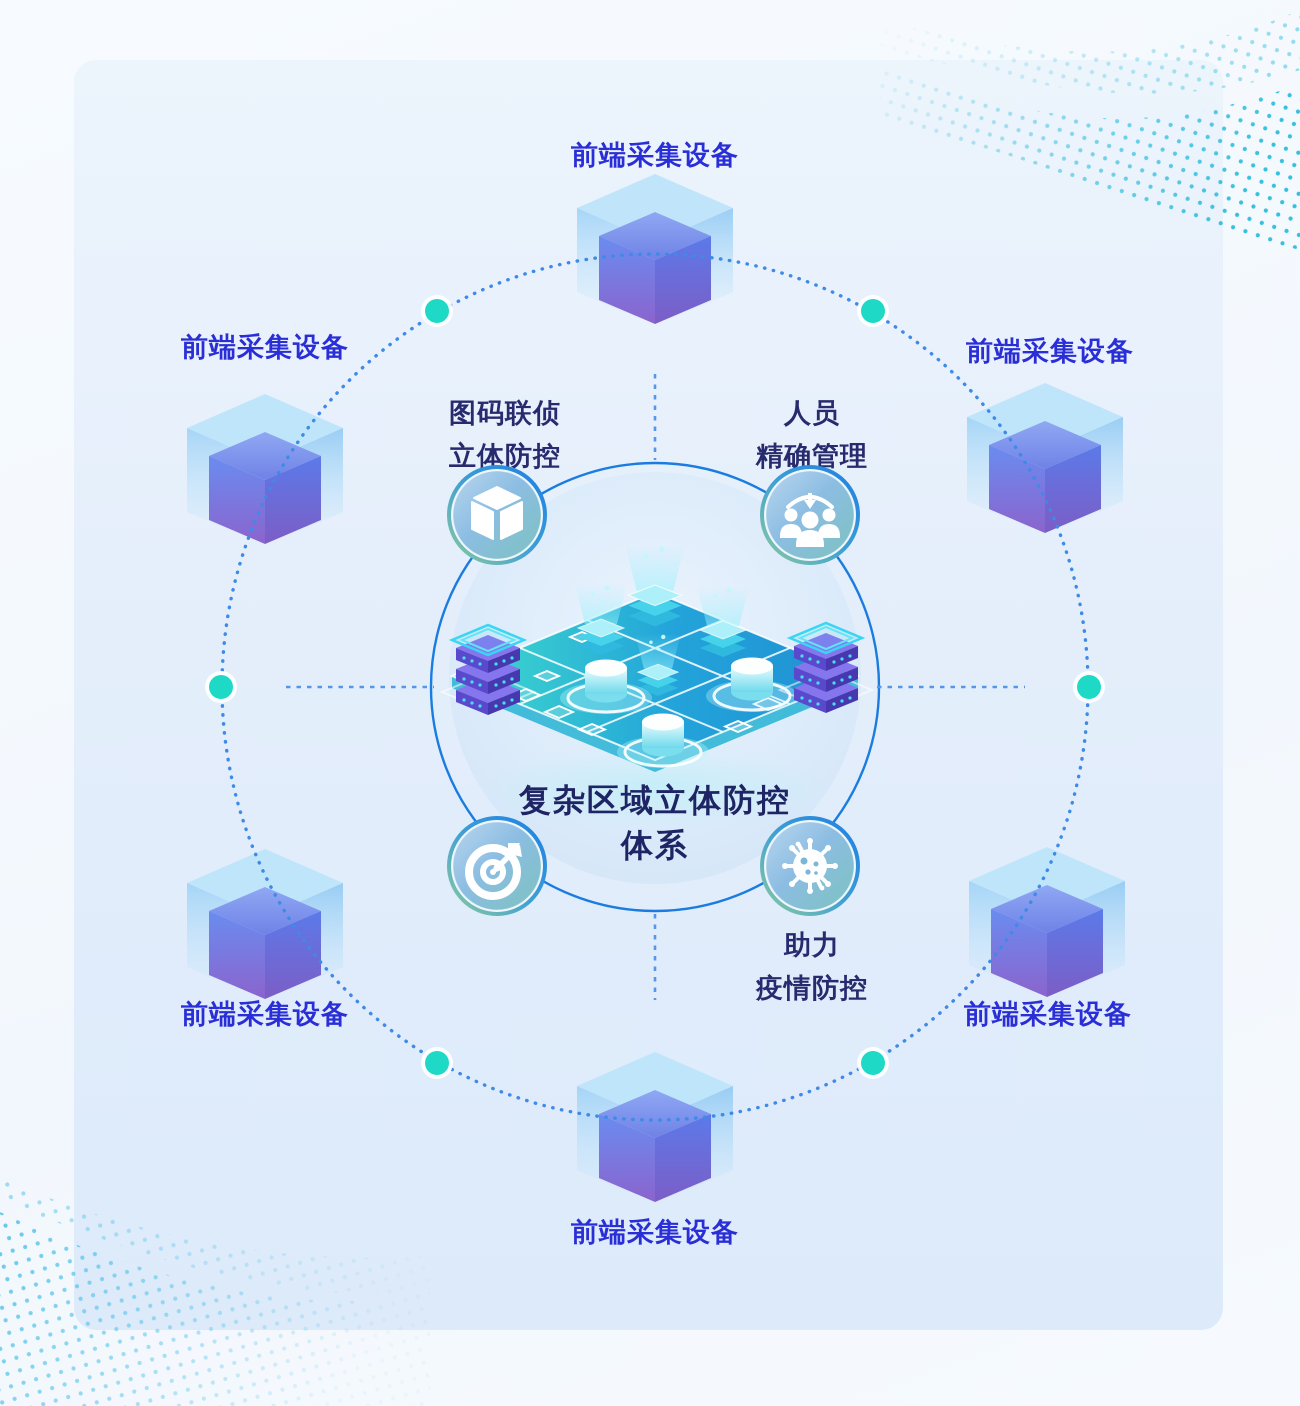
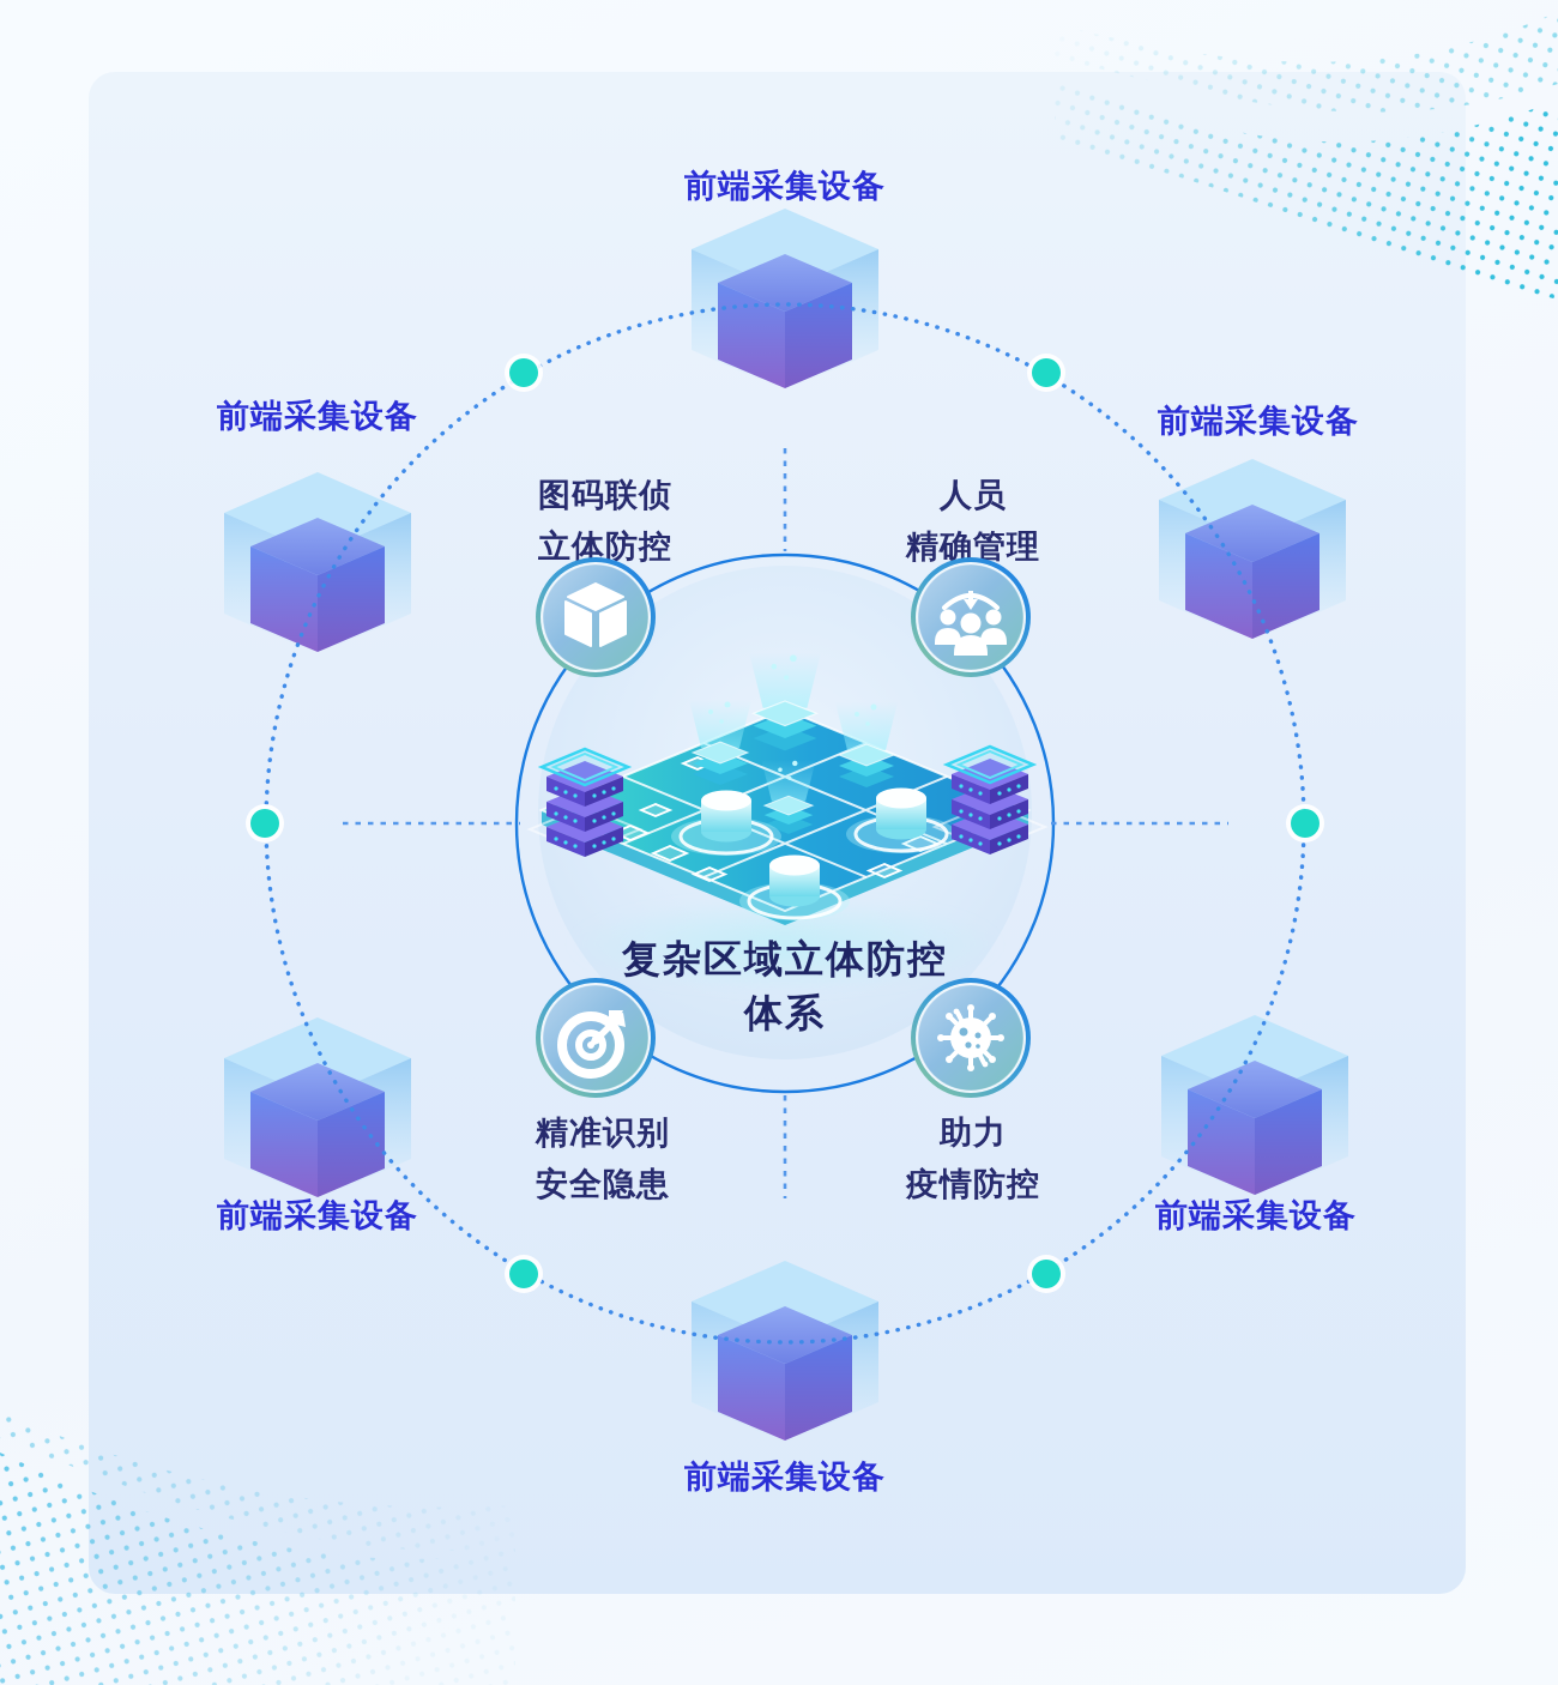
  复杂区域立体防控
  体系
  前端采集设备
  前端采集设备
  前端采集设备
  前端采集设备
  前端采集设备
  前端采集设备
  图码联侦
  立体防控
  人员
  精确管理
+ 精准识别
+ 安全隐患
  助力
  疫情防控
